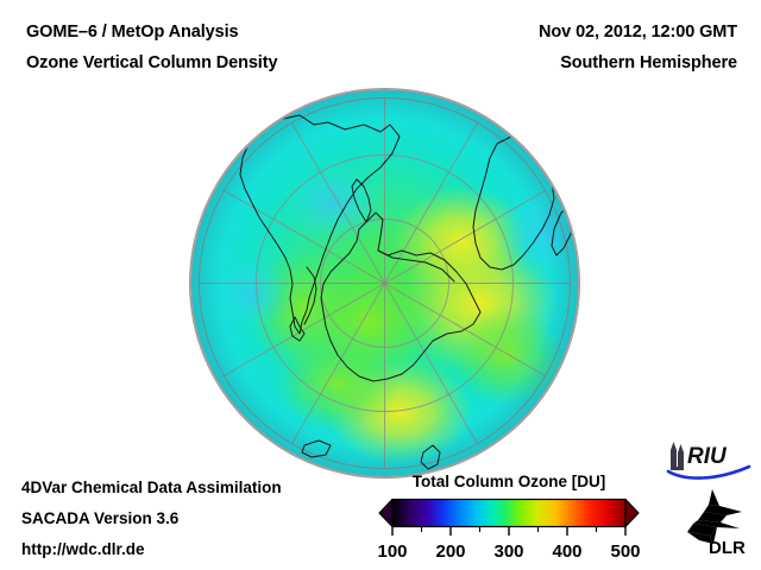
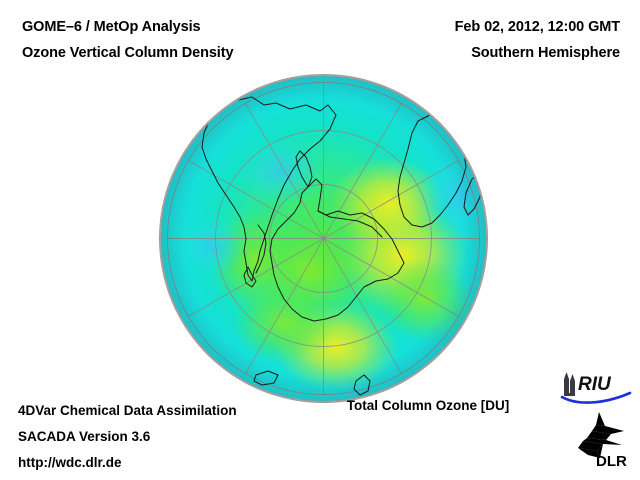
  GOME–6 / MetOp Analysis
  Ozone Vertical Column Density
- Nov 02, 2012, 12:00 GMT
+ Feb 02, 2012, 12:00 GMT
  Southern Hemisphere
  4DVar Chemical Data Assimilation
  SACADA Version 3.6
  http://wdc.dlr.de
  Total Column Ozone [DU]
- 100
- 200
- 300
- 400
- 500
  RIU
  DLR
